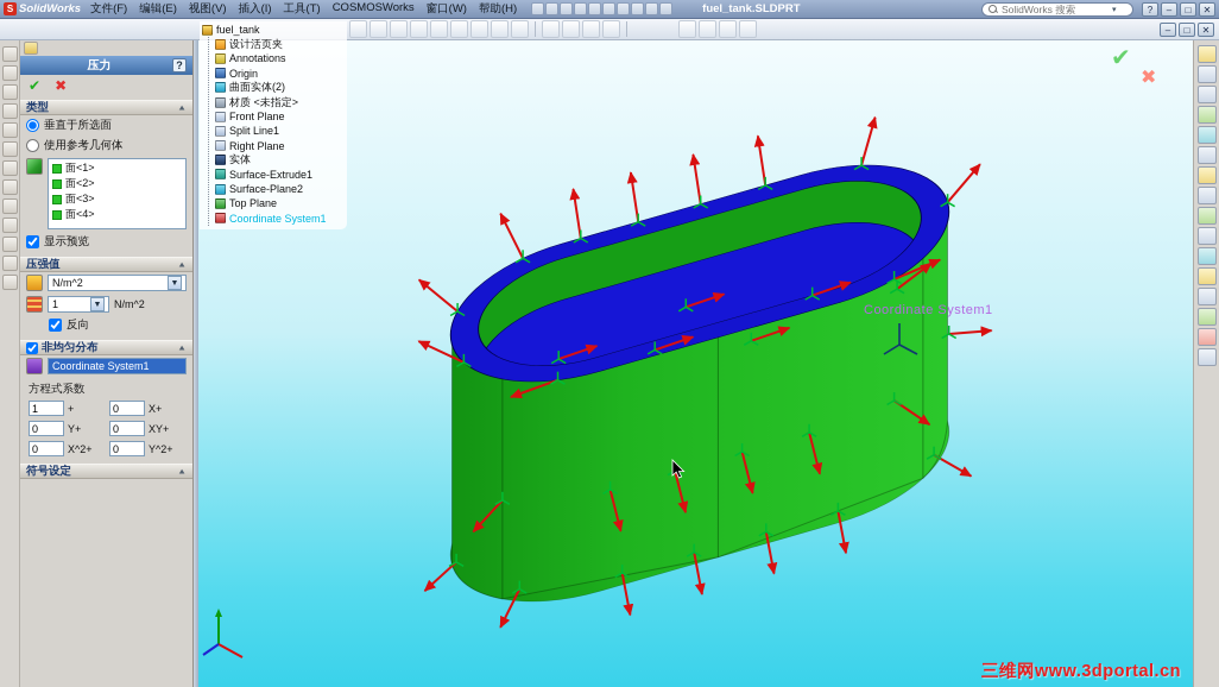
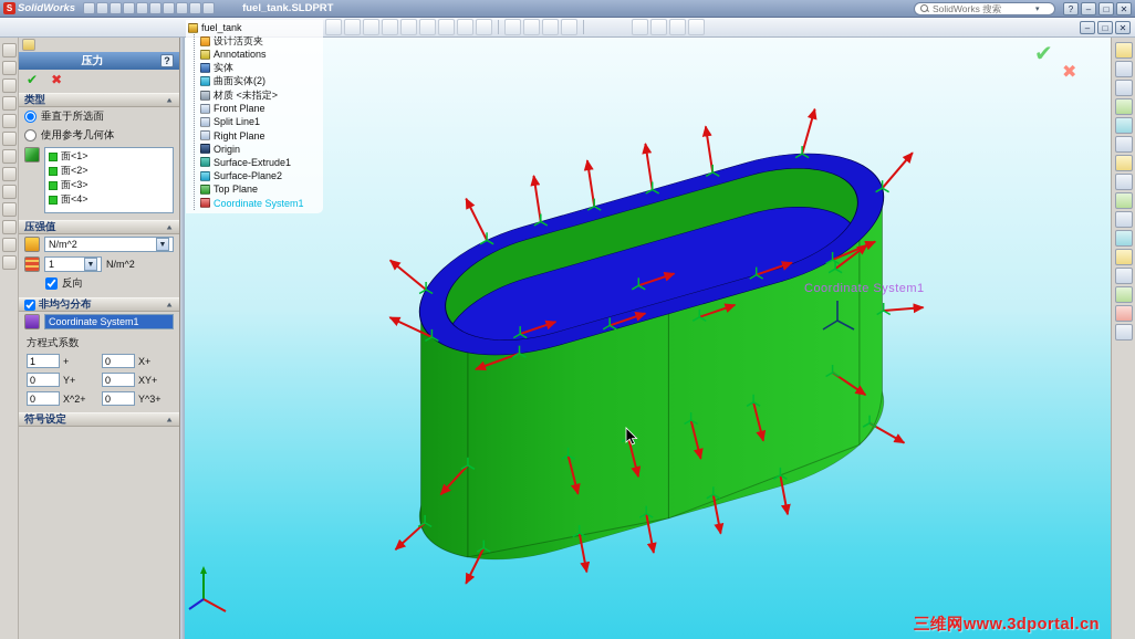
  S
  SolidWorks
- 文件(F)
- 编辑(E)
- 视图(V)
- 插入(I)
- 工具(T)
- COSMOSWorks
- 窗口(W)
- 帮助(H)
  fuel_tank.SLDPRT
  SolidWorks 搜索
  ?
  –
  □
  ✕
  –
  □
  ✕
  压力
  ?
  ✔
  ✖
  类型
  垂直于所选面
  使用参考几何体
  面<1>
  面<2>
  面<3>
  面<4>
- 显示预览
  压强值
  N/m^2
  1
  N/m^2
  反向
  非均匀分布
  Coordinate System1
  方程式系数
  1
  +
  0
  X+
  0
  Y+
  0
  XY+
  0
  X^2+
  0
- Y^2+
+ Y^3+
  符号设定
  ✔
  ✖
  Coordinate System1
  三维网www.3dportal.cn
  fuel_tank
  设计活页夹
  Annotations
- Origin
+ 实体
  曲面实体(2)
  材质 <未指定>
  Front Plane
  Split Line1
  Right Plane
- 实体
+ Origin
  Surface-Extrude1
  Surface-Plane2
  Top Plane
  Coordinate System1
